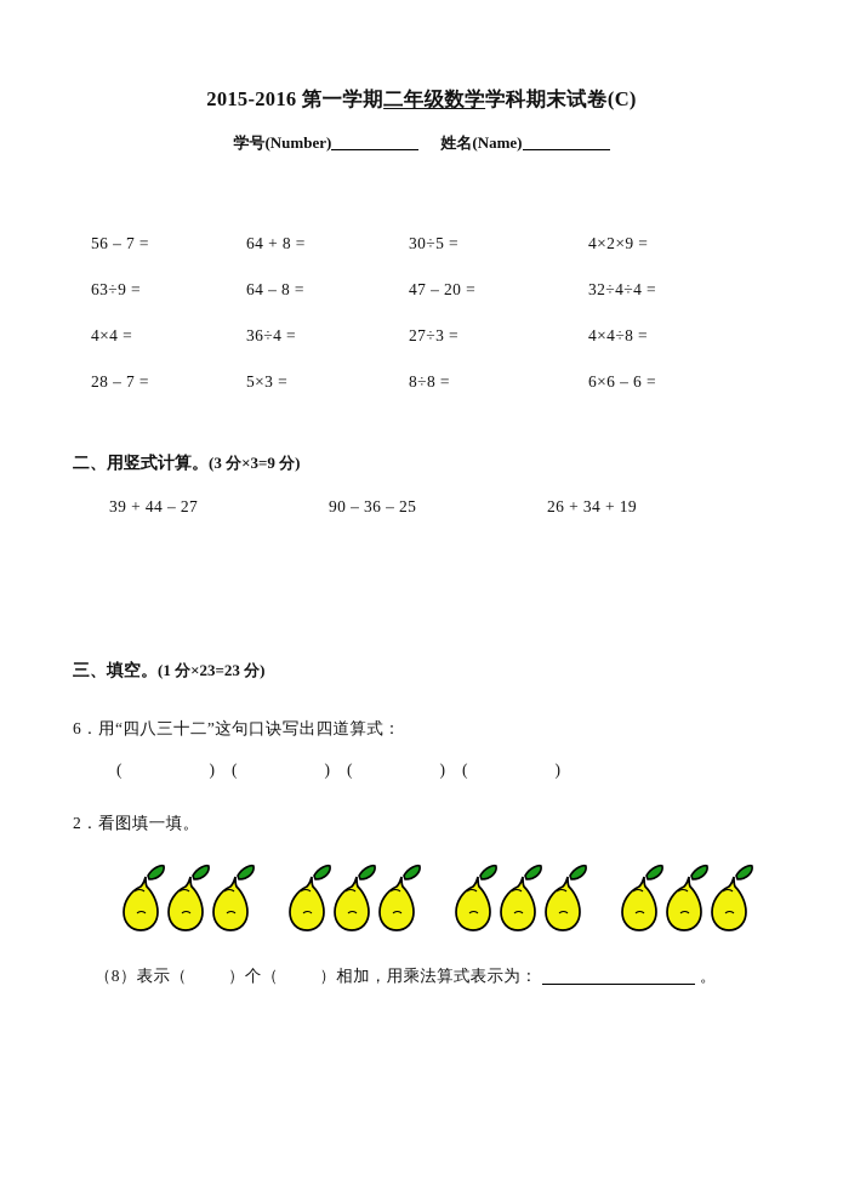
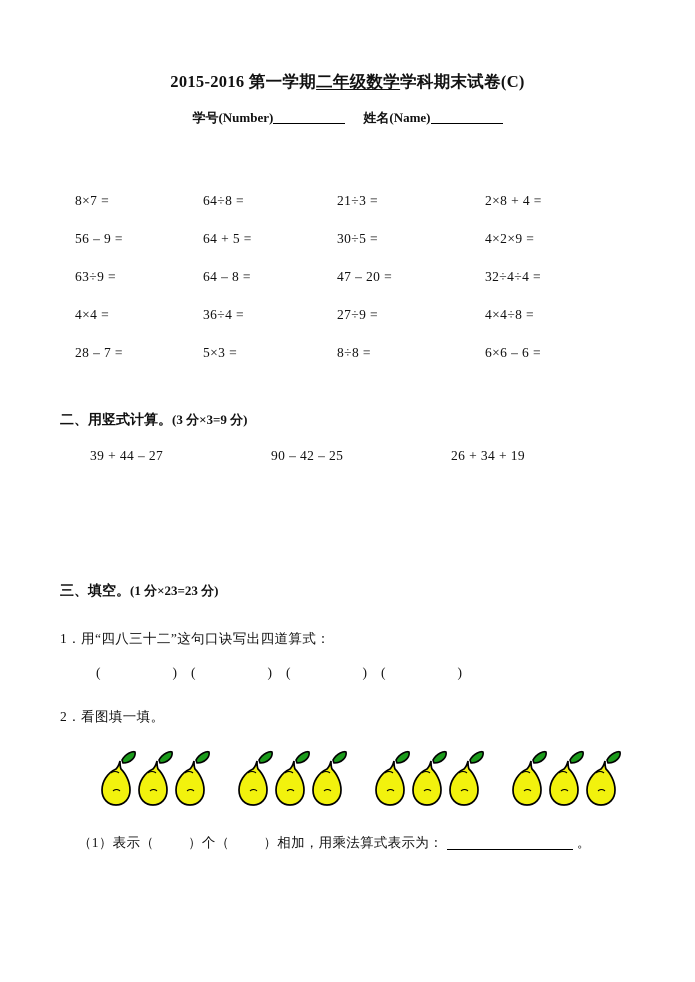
  2015-2016 第一学期二年级数学学科期末试卷(C)
  学号(Number) 姓名(Name)
+ 8×7 =
+ 64÷8 =
+ 21÷3 =
+ 2×8 + 4 =
- 56 – 7 =
+ 56 – 9 =
- 64 + 8 =
+ 64 + 5 =
  30÷5 =
  4×2×9 =
  63÷9 =
  64 – 8 =
  47 – 20 =
  32÷4÷4 =
  4×4 =
  36÷4 =
- 27÷3 =
+ 27÷9 =
  4×4÷8 =
  28 – 7 =
  5×3 =
  8÷8 =
  6×6 – 6 =
  二、用竖式计算。(3 分×3=9 分)
  39 + 44 – 27
- 90 – 36 – 25
+ 90 – 42 – 25
  26 + 34 + 19
  三、填空。(1 分×23=23 分)
- 6．用“四八三十二”这句口诀写出四道算式：
+ 1．用“四八三十二”这句口诀写出四道算式：
  ( )
  ( )
  ( )
  ( )
  2．看图填一填。
- （8）表示（ ）个（ ）相加，用乘法算式表示为： 。
+ （1）表示（ ）个（ ）相加，用乘法算式表示为： 。
